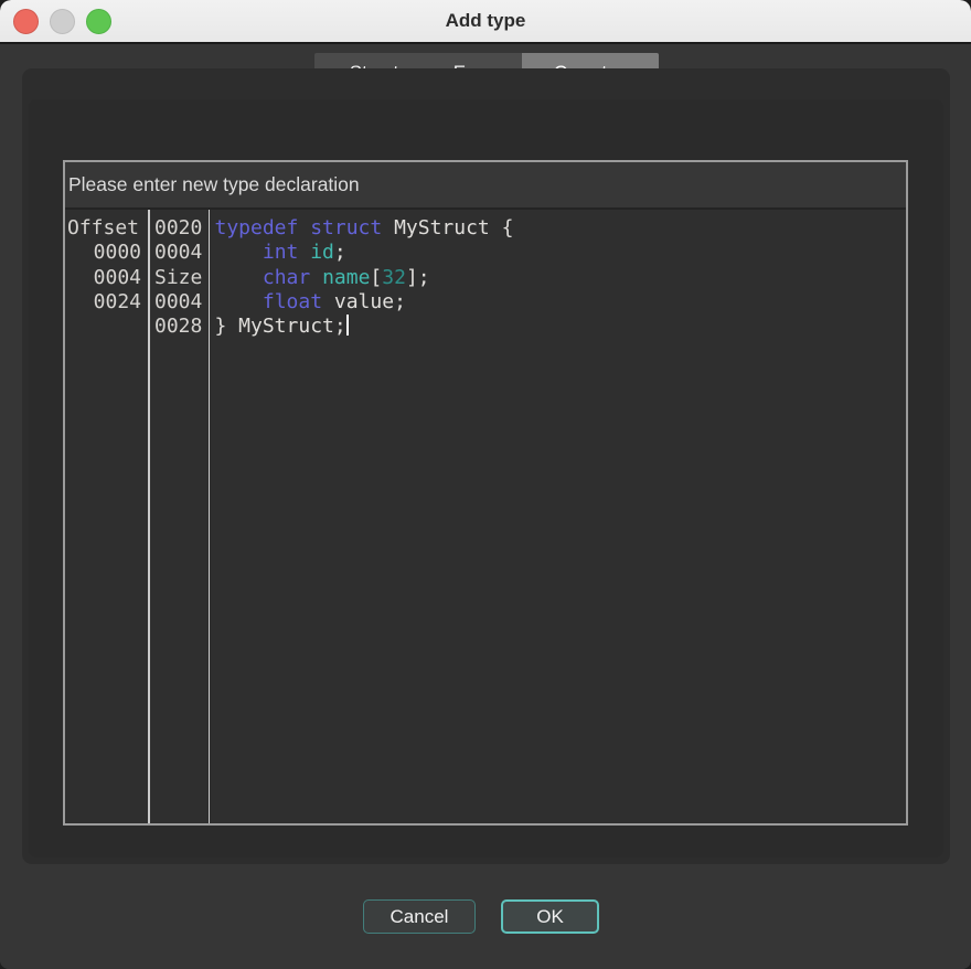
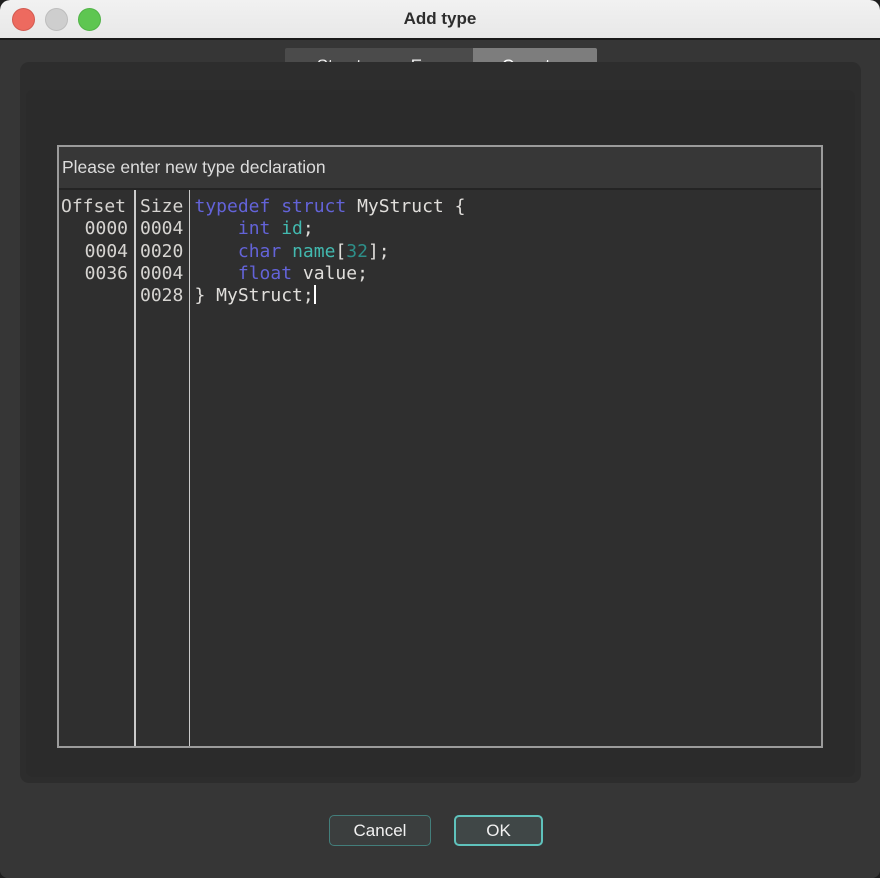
  Add type
  Please enter new type declaration
  Offset
- 0020
+ Size
  typedef struct MyStruct {
  0000
  0004
  int id;
  0004
- Size
+ 0020
  char name[32];
- 0024
+ 0036
  0004
  float value;
  0028
  } MyStruct;
  Cancel
  OK
